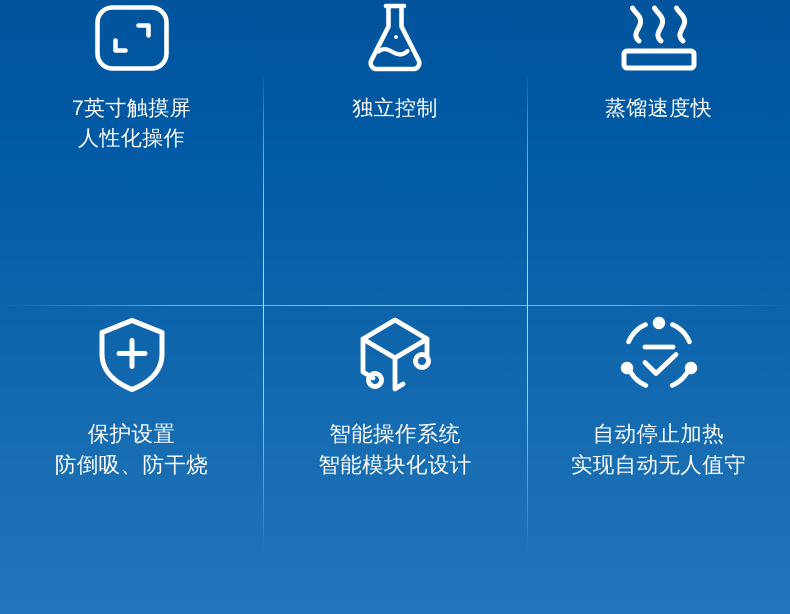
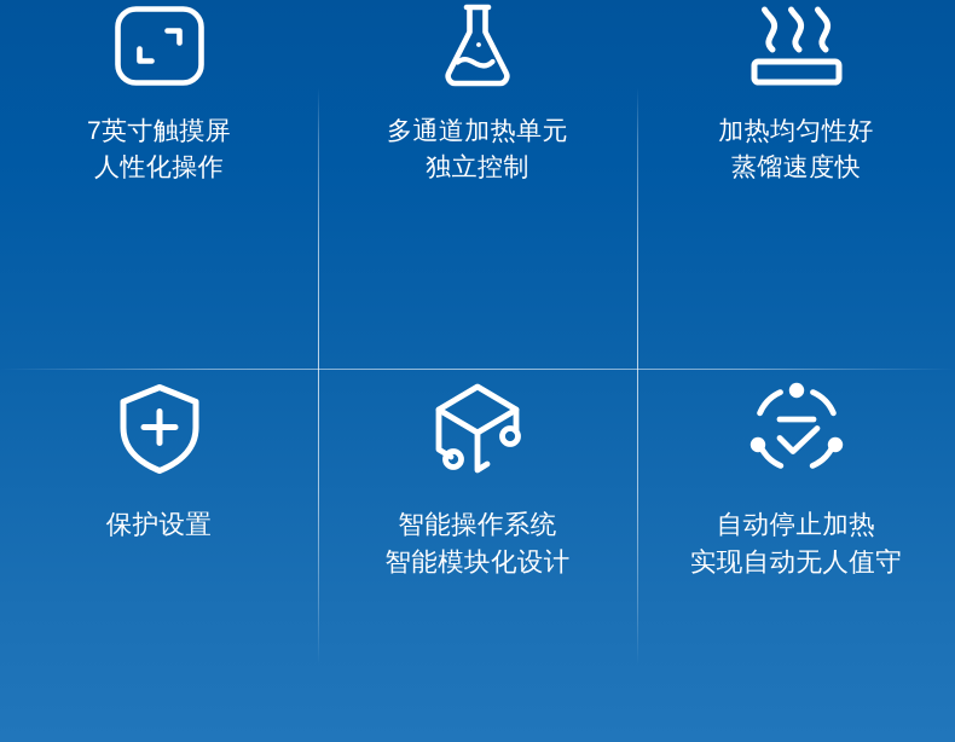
  7英寸触摸屏
  人性化操作
+ 多通道加热单元
  独立控制
+ 加热均匀性好
  蒸馏速度快
  保护设置
- 防倒吸、防干烧
  智能操作系统
  智能模块化设计
  自动停止加热
  实现自动无人值守
